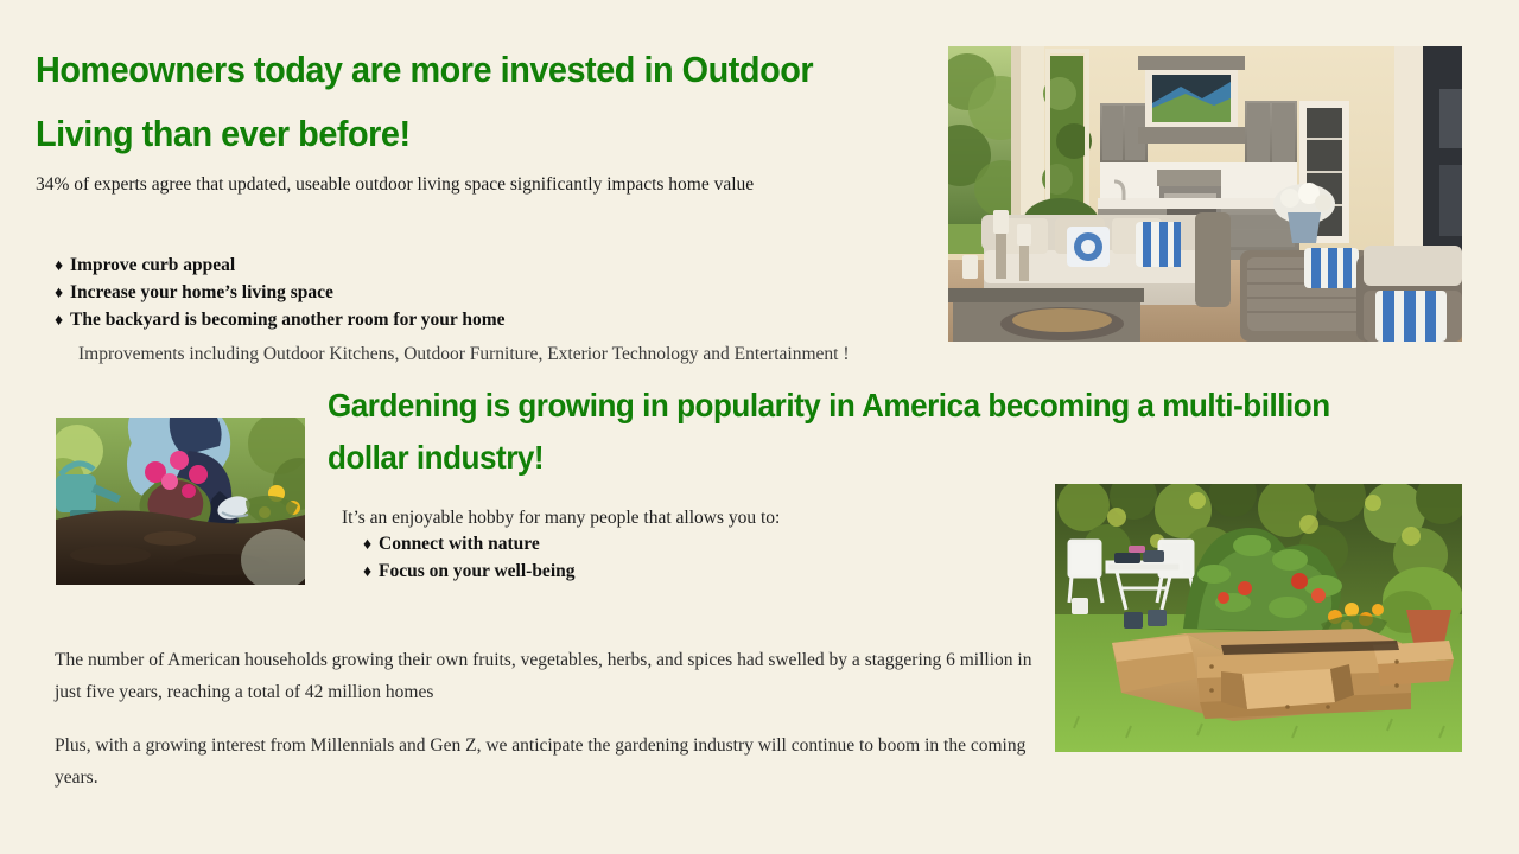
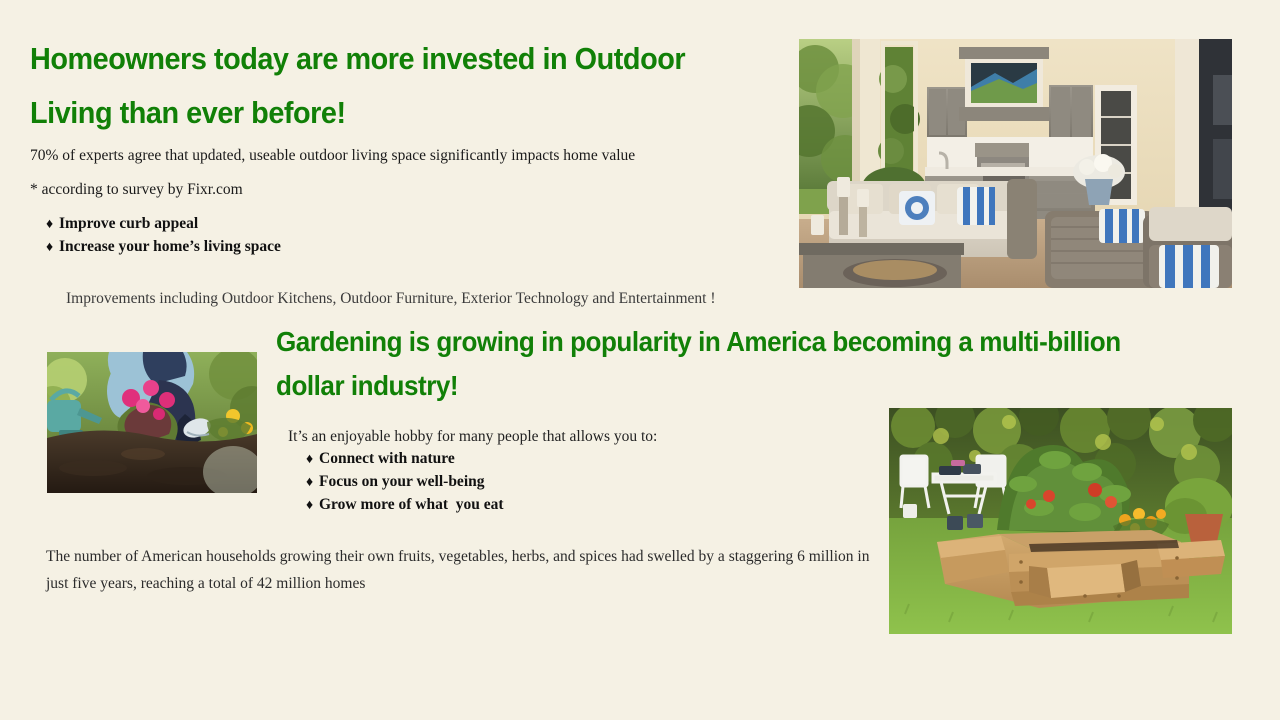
  Homeowners today are more invested in Outdoor Living than ever before!
- 34% of experts agree that updated, useable outdoor living space significantly impacts home value
+ 70% of experts agree that updated, useable outdoor living space significantly impacts home value
+ * according to survey by Fixr.com
  ♦ Improve curb appeal
  ♦ Increase your home’s living space
- ♦ The backyard is becoming another room for your home
  Improvements including Outdoor Kitchens, Outdoor Furniture, Exterior Technology and Entertainment !
  Gardening is growing in popularity in America becoming a multi-billion dollar industry!
  It’s an enjoyable hobby for many people that allows you to:
  ♦ Connect with nature
  ♦ Focus on your well-being
+ ♦ Grow more of what you eat
  The number of American households growing their own fruits, vegetables, herbs, and spices had swelled by a staggering 6 million in just five years, reaching a total of 42 million homes
- Plus, with a growing interest from Millennials and Gen Z, we anticipate the gardening industry will continue to boom in the coming years.
